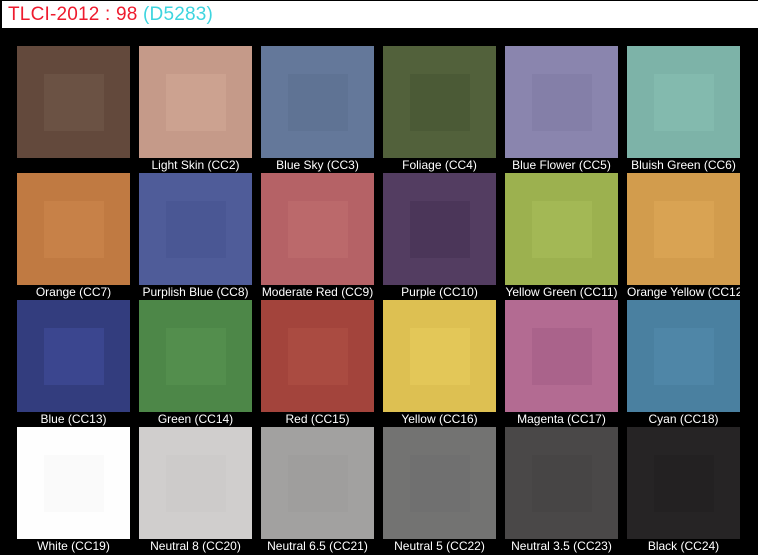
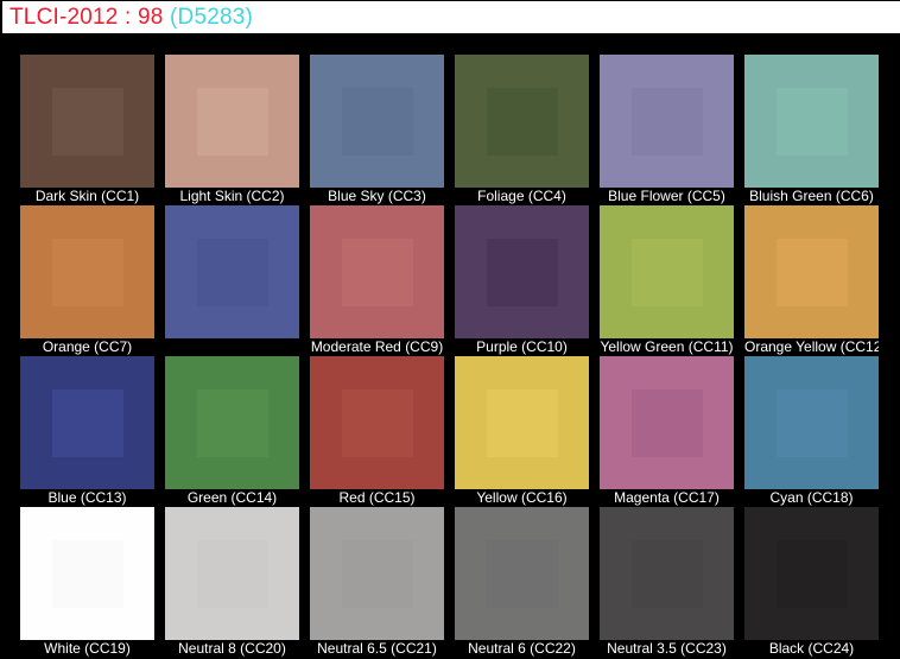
  TLCI-2012 : 98
  (D5283)
+ Dark Skin (CC1)
  Light Skin (CC2)
  Blue Sky (CC3)
  Foliage (CC4)
  Blue Flower (CC5)
  Bluish Green (CC6)
  Orange (CC7)
- Purplish Blue (CC8)
  Moderate Red (CC9)
  Purple (CC10)
  Yellow Green (CC11)
  Orange Yellow (CC12
  Blue (CC13)
  Green (CC14)
  Red (CC15)
  Yellow (CC16)
  Magenta (CC17)
  Cyan (CC18)
  White (CC19)
  Neutral 8 (CC20)
  Neutral 6.5 (CC21)
- Neutral 5 (CC22)
+ Neutral 6 (CC22)
  Neutral 3.5 (CC23)
  Black (CC24)
